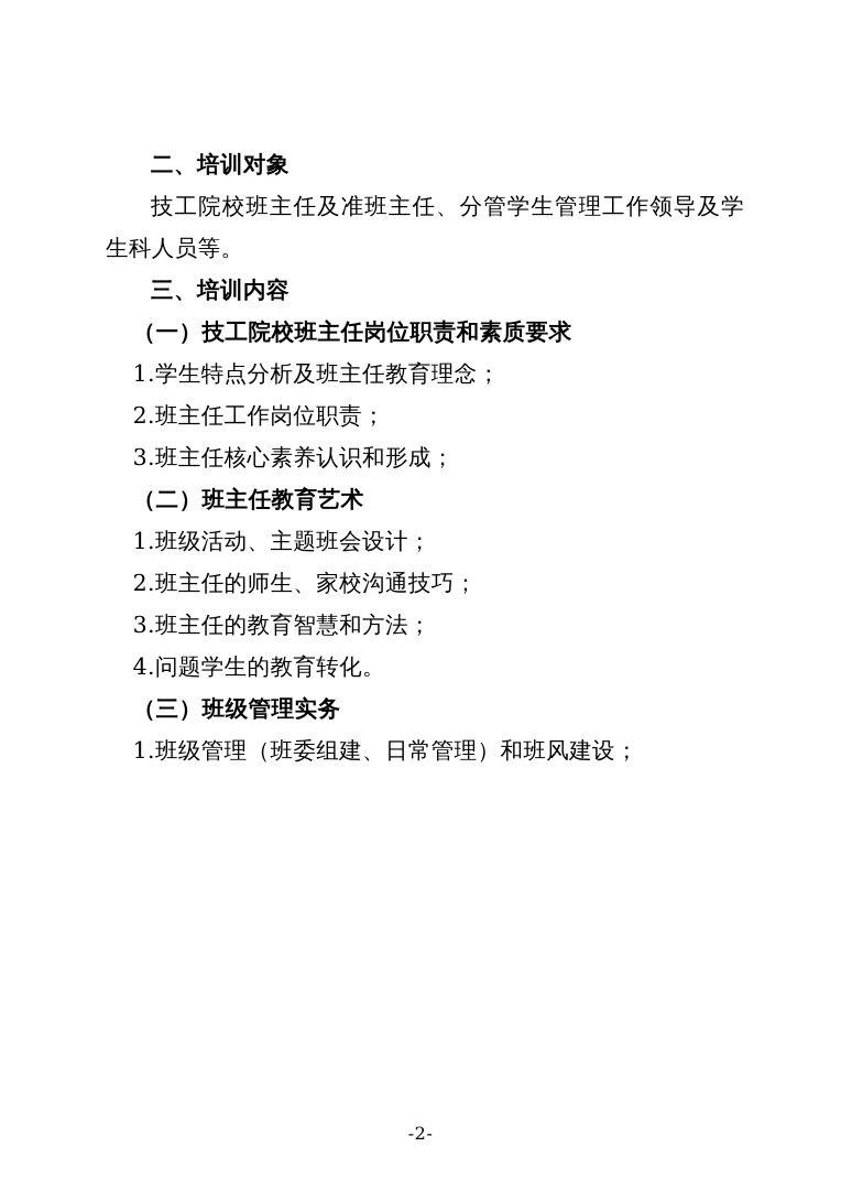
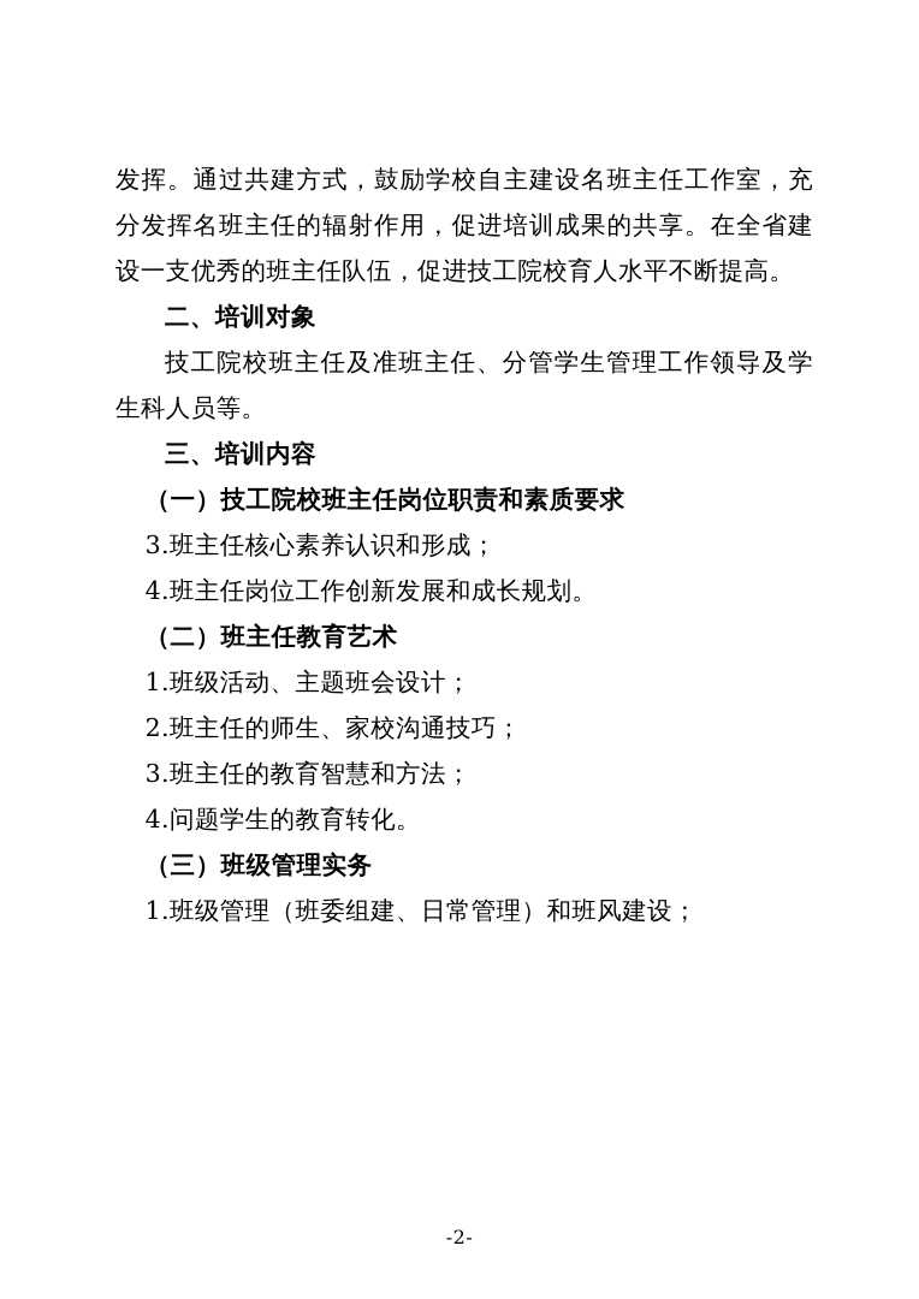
+ 发挥。通过共建方式，鼓励学校自主建设名班主任工作室，充分发挥名班主任的辐射作用，促进培训成果的共享。在全省建设一支优秀的班主任队伍，促进技工院校育人水平不断提高。
  二、培训对象
  技工院校班主任及准班主任、分管学生管理工作领导及学生科人员等。
  三、培训内容
  （一）技工院校班主任岗位职责和素质要求
- 1.学生特点分析及班主任教育理念；
- 2.班主任工作岗位职责；
  3.班主任核心素养认识和形成；
+ 4.班主任岗位工作创新发展和成长规划。
  （二）班主任教育艺术
  1.班级活动、主题班会设计；
  2.班主任的师生、家校沟通技巧；
  3.班主任的教育智慧和方法；
  4.问题学生的教育转化。
  （三）班级管理实务
  1.班级管理（班委组建、日常管理）和班风建设；
  -2-
